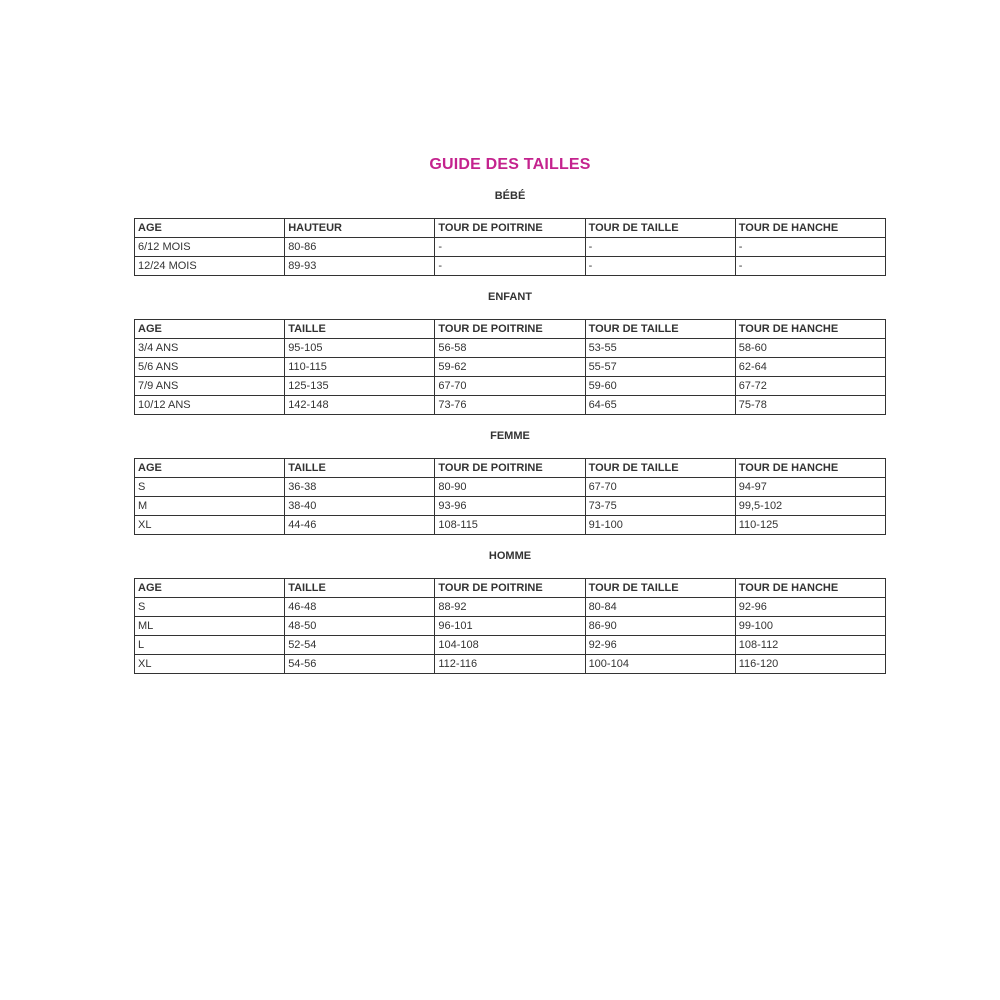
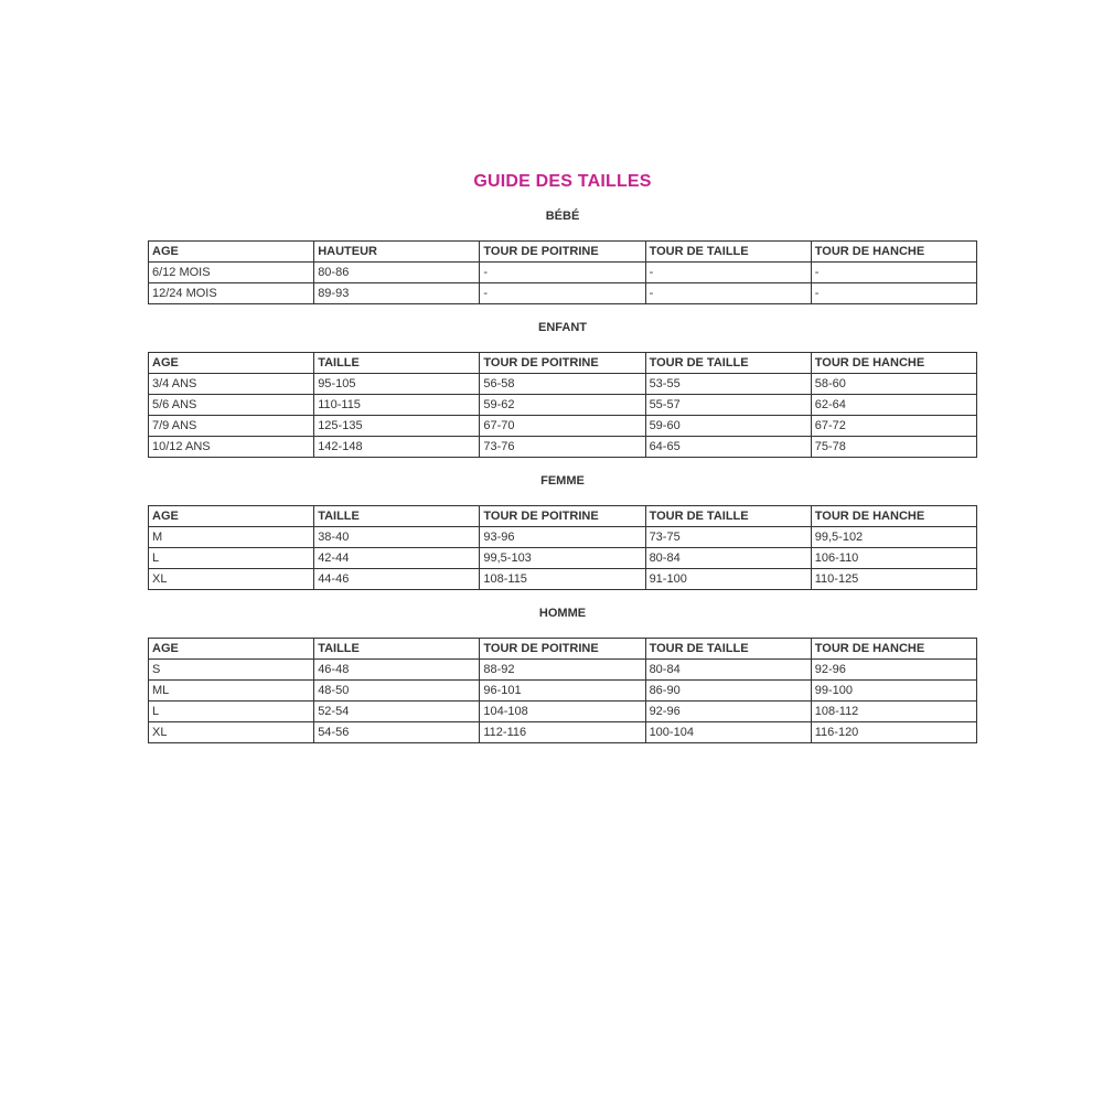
  GUIDE DES TAILLES
  BÉBÉ
  AGE	HAUTEUR	TOUR DE POITRINE	TOUR DE TAILLE	TOUR DE HANCHE
  6/12 MOIS	80-86	-	-	-
  12/24 MOIS	89-93	-	-	-
  ENFANT
  AGE	TAILLE	TOUR DE POITRINE	TOUR DE TAILLE	TOUR DE HANCHE
  3/4 ANS	95-105	56-58	53-55	58-60
  5/6 ANS	110-115	59-62	55-57	62-64
  7/9 ANS	125-135	67-70	59-60	67-72
  10/12 ANS	142-148	73-76	64-65	75-78
  FEMME
  AGE	TAILLE	TOUR DE POITRINE	TOUR DE TAILLE	TOUR DE HANCHE
- S	36-38	80-90	67-70	94-97
  M	38-40	93-96	73-75	99,5-102
+ L	42-44	99,5-103	80-84	106-110
  XL	44-46	108-115	91-100	110-125
  HOMME
  AGE	TAILLE	TOUR DE POITRINE	TOUR DE TAILLE	TOUR DE HANCHE
  S	46-48	88-92	80-84	92-96
  ML	48-50	96-101	86-90	99-100
  L	52-54	104-108	92-96	108-112
  XL	54-56	112-116	100-104	116-120
